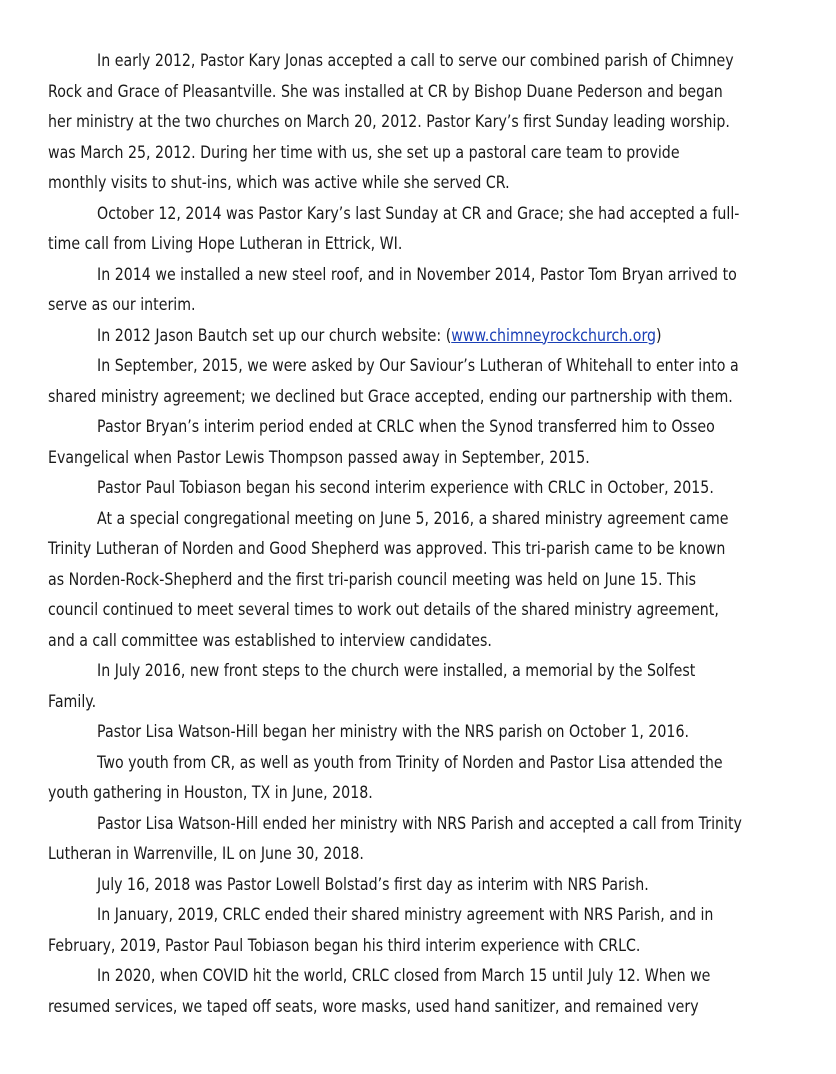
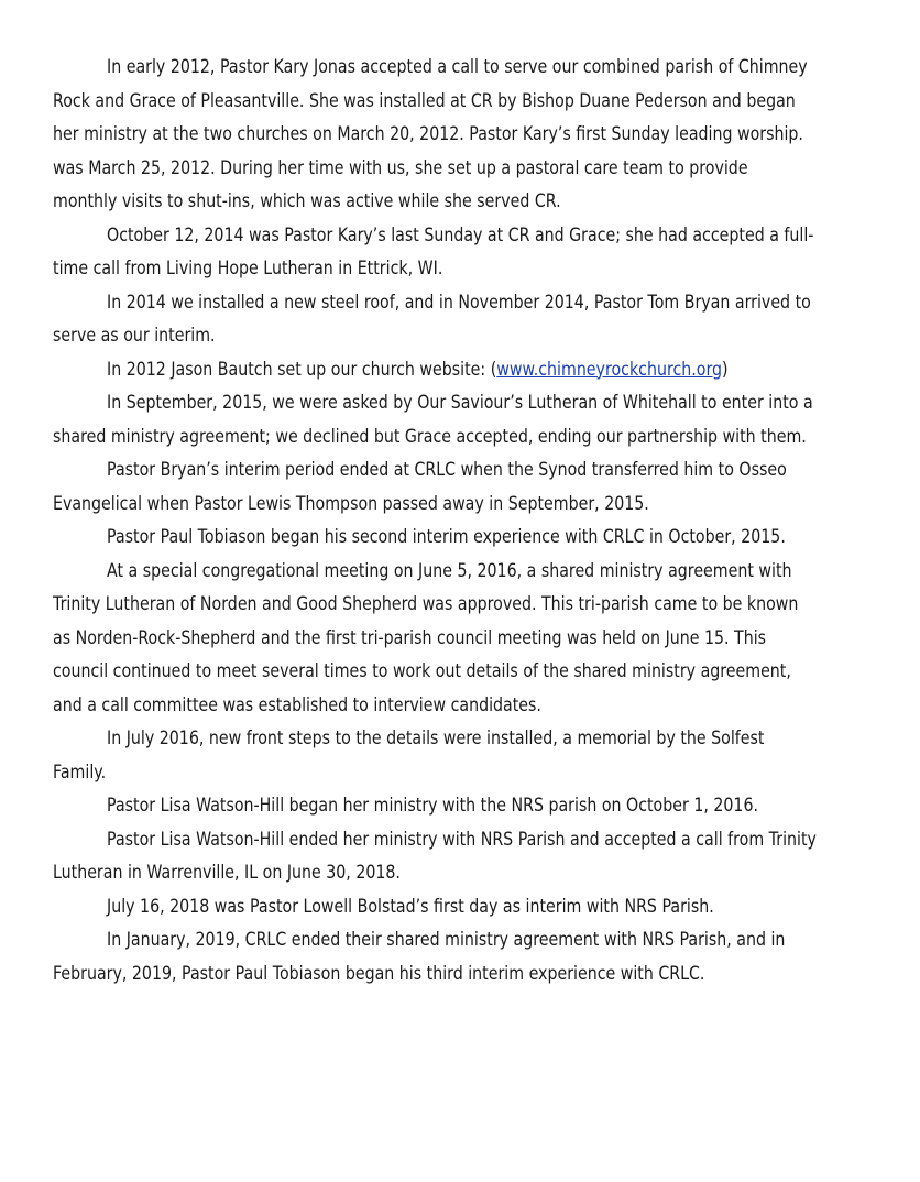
  In early 2012, Pastor Kary Jonas accepted a call to serve our combined parish of Chimney
  Rock and Grace of Pleasantville. She was installed at CR by Bishop Duane Pederson and began
  her ministry at the two churches on March 20, 2012. Pastor Kary’s first Sunday leading worship.
  was March 25, 2012. During her time with us, she set up a pastoral care team to provide
  monthly visits to shut-ins, which was active while she served CR.
  October 12, 2014 was Pastor Kary’s last Sunday at CR and Grace; she had accepted a full-
  time call from Living Hope Lutheran in Ettrick, WI.
  In 2014 we installed a new steel roof, and in November 2014, Pastor Tom Bryan arrived to
  serve as our interim.
  In 2012 Jason Bautch set up our church website: (www.chimneyrockchurch.org)
  In September, 2015, we were asked by Our Saviour’s Lutheran of Whitehall to enter into a
  shared ministry agreement; we declined but Grace accepted, ending our partnership with them.
  Pastor Bryan’s interim period ended at CRLC when the Synod transferred him to Osseo
  Evangelical when Pastor Lewis Thompson passed away in September, 2015.
  Pastor Paul Tobiason began his second interim experience with CRLC in October, 2015.
- At a special congregational meeting on June 5, 2016, a shared ministry agreement came
+ At a special congregational meeting on June 5, 2016, a shared ministry agreement with
  Trinity Lutheran of Norden and Good Shepherd was approved. This tri-parish came to be known
  as Norden-Rock-Shepherd and the first tri-parish council meeting was held on June 15. This
  council continued to meet several times to work out details of the shared ministry agreement,
  and a call committee was established to interview candidates.
- In July 2016, new front steps to the church were installed, a memorial by the Solfest
+ In July 2016, new front steps to the details were installed, a memorial by the Solfest
  Family.
  Pastor Lisa Watson-Hill began her ministry with the NRS parish on October 1, 2016.
- Two youth from CR, as well as youth from Trinity of Norden and Pastor Lisa attended the
- youth gathering in Houston, TX in June, 2018.
  Pastor Lisa Watson-Hill ended her ministry with NRS Parish and accepted a call from Trinity
  Lutheran in Warrenville, IL on June 30, 2018.
  July 16, 2018 was Pastor Lowell Bolstad’s first day as interim with NRS Parish.
  In January, 2019, CRLC ended their shared ministry agreement with NRS Parish, and in
  February, 2019, Pastor Paul Tobiason began his third interim experience with CRLC.
- In 2020, when COVID hit the world, CRLC closed from March 15 until July 12. When we
- resumed services, we taped off seats, wore masks, used hand sanitizer, and remained very
